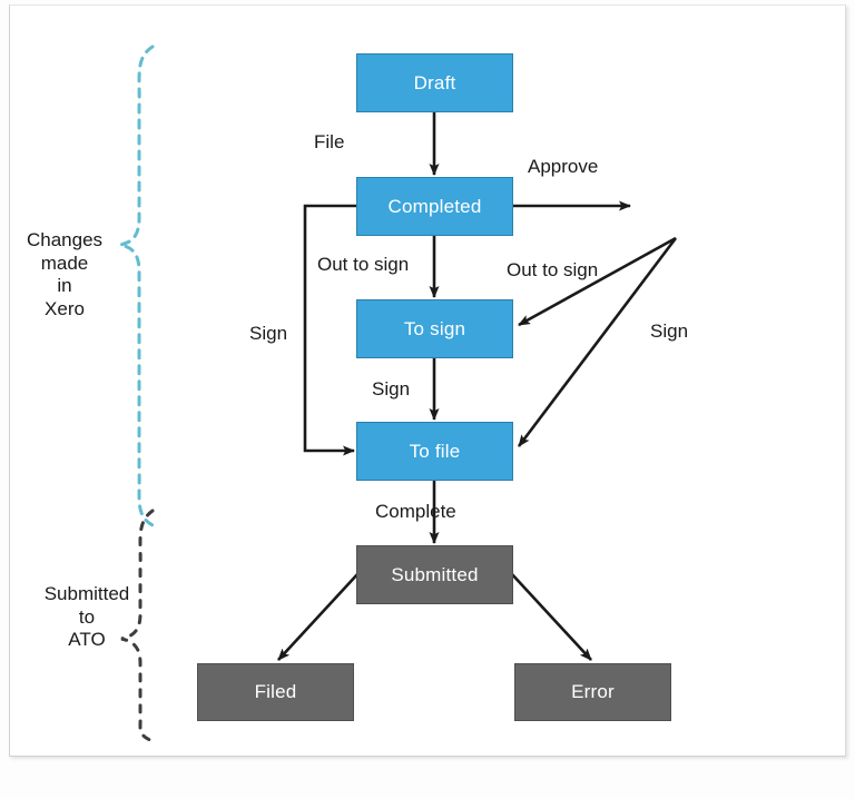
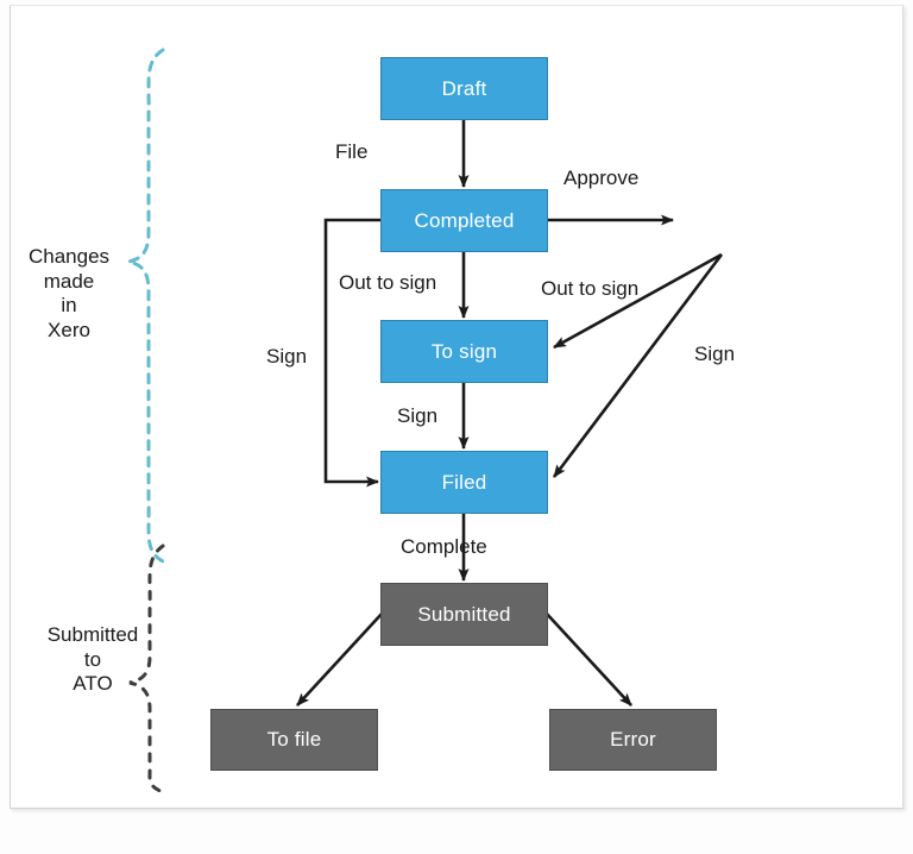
  Draft
  Completed
  To sign
- To file
+ Filed
  Submitted
- Filed
+ To file
  Error
  File
  Approve
  Out to sign
  Out to sign
  Sign
  Sign
  Sign
  Complete
  Changes
  made
  in
  Xero
  Submitted
  to
  ATO
